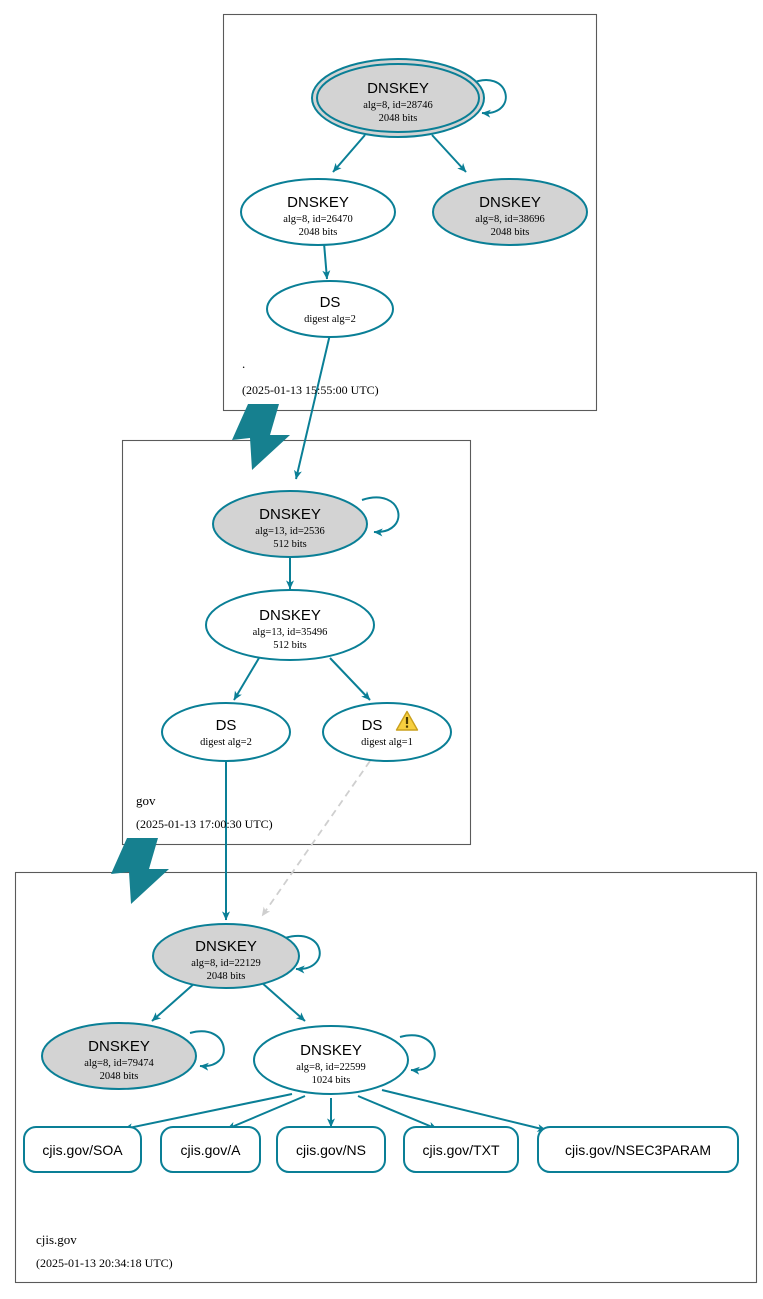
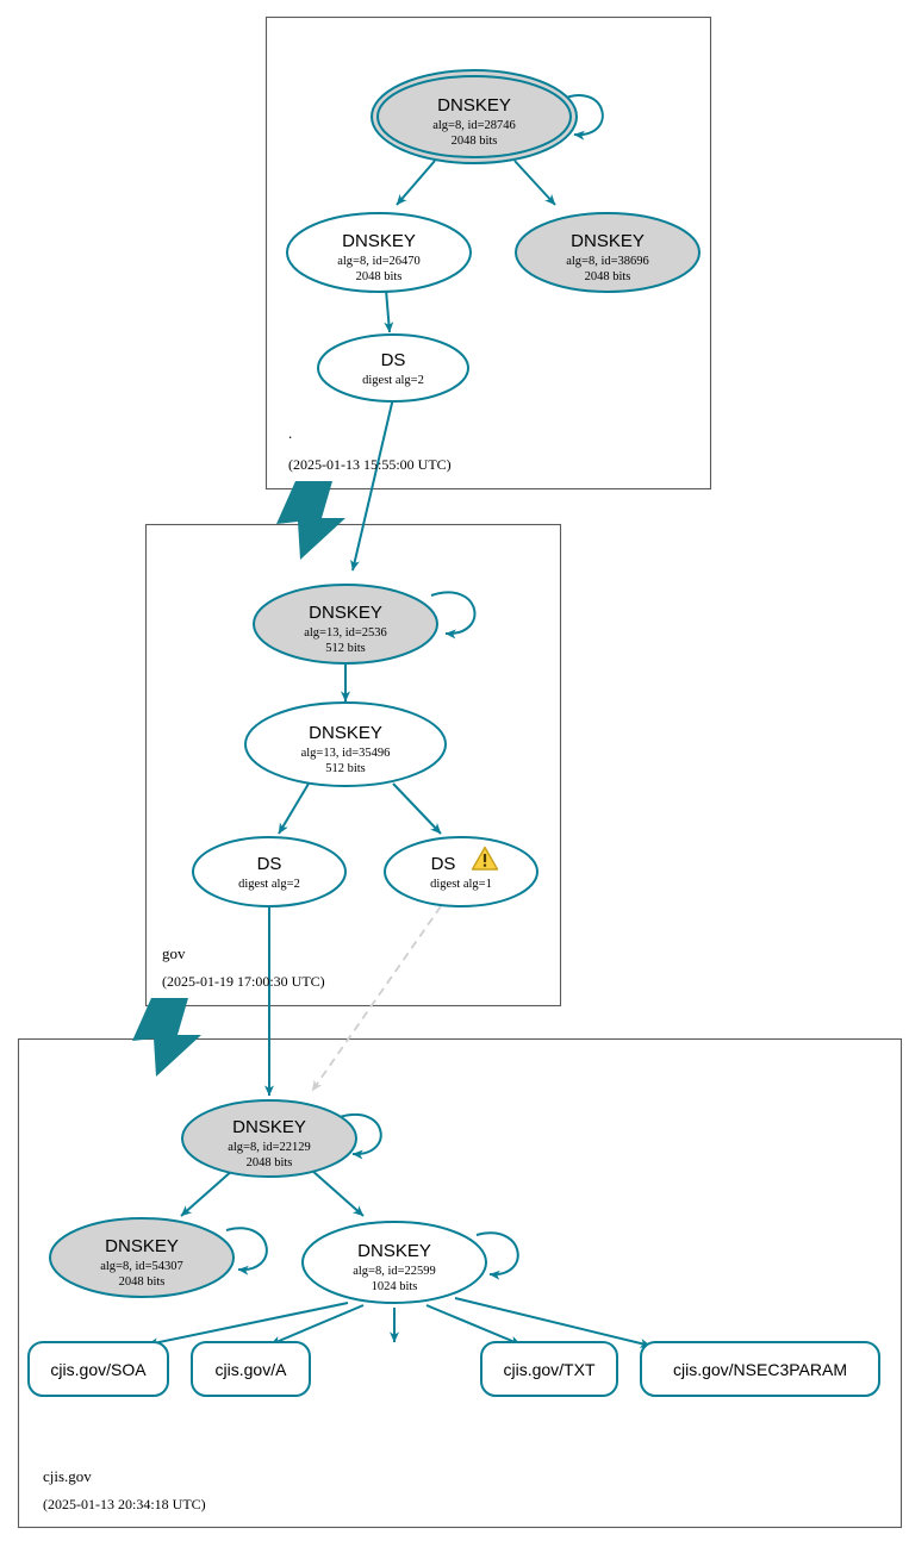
  DNSKEY
  alg=8, id=28746
  2048 bits
  DNSKEY
  alg=8, id=26470
  2048 bits
  DNSKEY
  alg=8, id=38696
  2048 bits
  DS
  digest alg=2
  .
  (2025-01-13 15:55:00 UTC)
  DNSKEY
  alg=13, id=2536
  512 bits
  DNSKEY
  alg=13, id=35496
  512 bits
  DS
  digest alg=2
  DS
  digest alg=1
  gov
- (2025-01-13 17:00:30 UTC)
+ (2025-01-19 17:00:30 UTC)
  DNSKEY
  alg=8, id=22129
  2048 bits
  DNSKEY
- alg=8, id=79474
+ alg=8, id=54307
  2048 bits
  DNSKEY
  alg=8, id=22599
  1024 bits
  cjis.gov/SOA
  cjis.gov/A
- cjis.gov/NS
  cjis.gov/TXT
  cjis.gov/NSEC3PARAM
  cjis.gov
  (2025-01-13 20:34:18 UTC)
